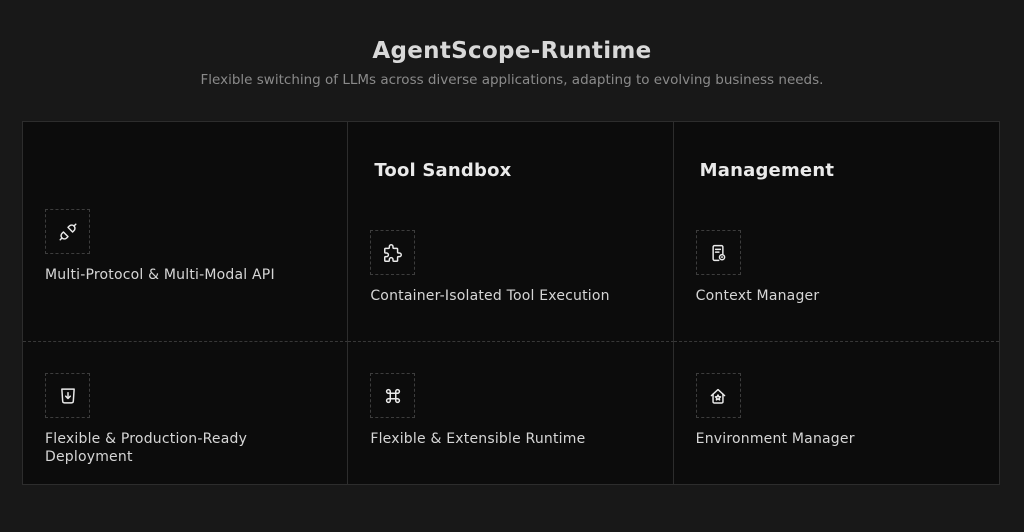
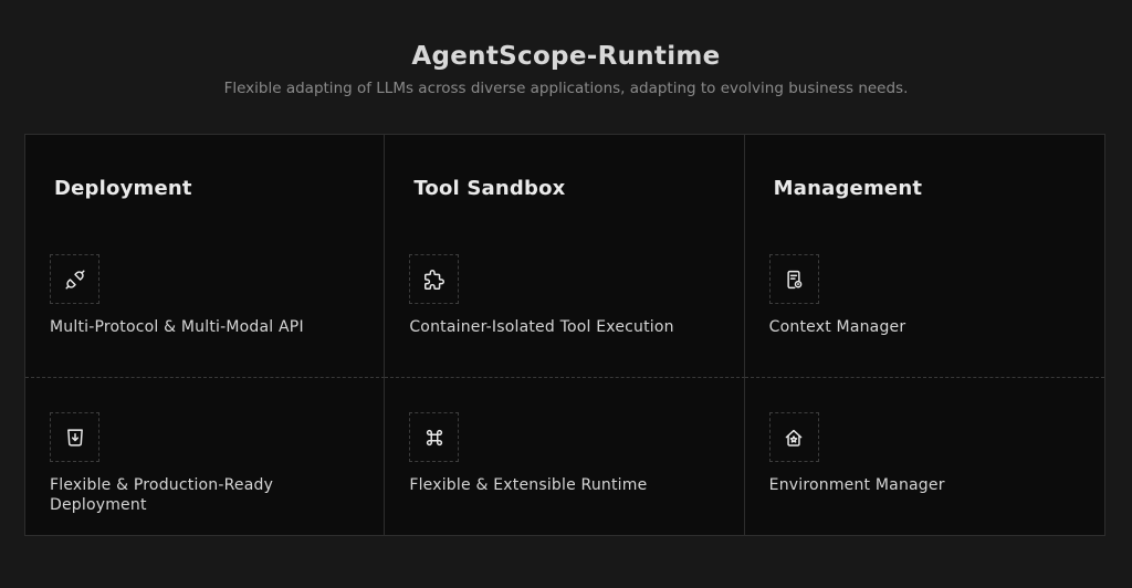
  AgentScope-Runtime
- Flexible switching of LLMs across diverse applications, adapting to evolving business needs.
+ Flexible adapting of LLMs across diverse applications, adapting to evolving business needs.
+ Deployment
  Multi-Protocol & Multi-Modal API
  Tool Sandbox
  Container-Isolated Tool Execution
  Management
  Context Manager
  Flexible & Production-Ready Deployment
  Flexible & Extensible Runtime
  Environment Manager
